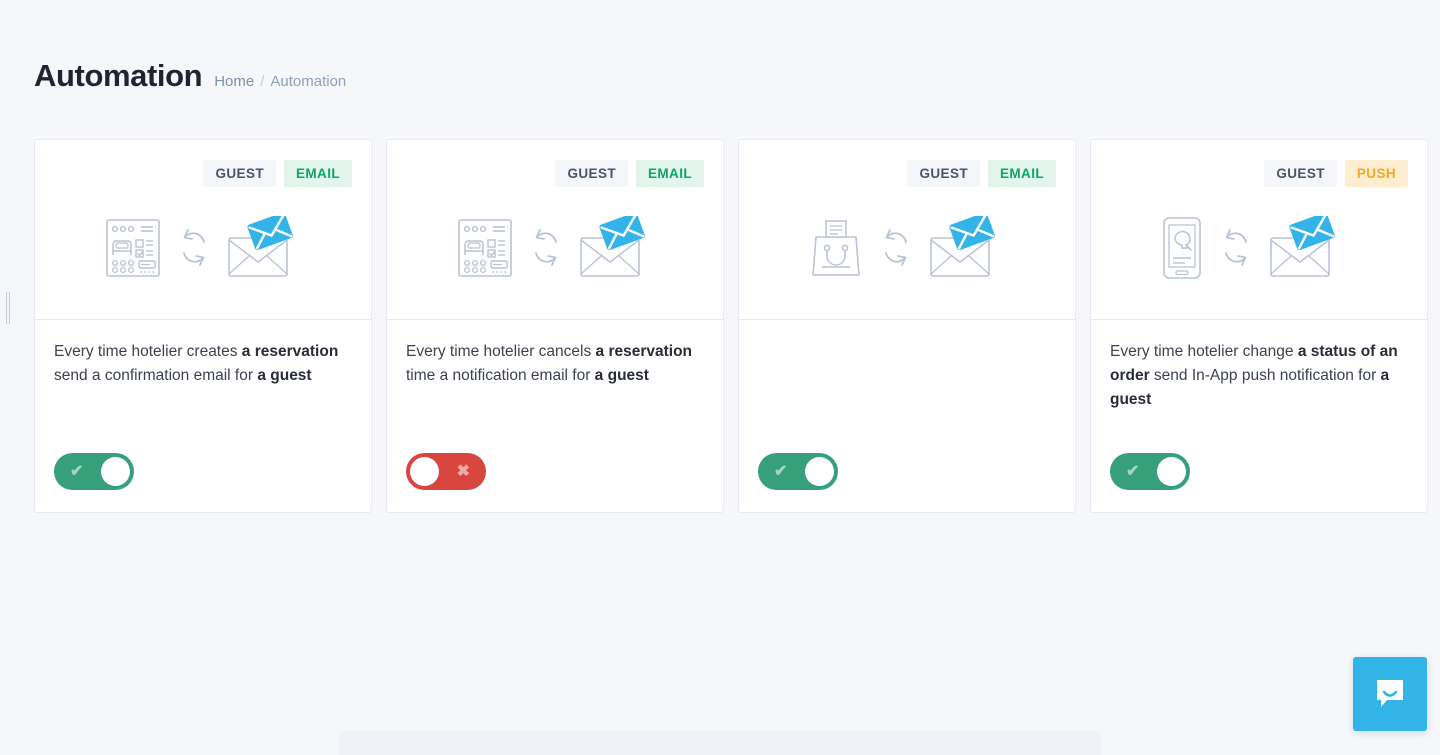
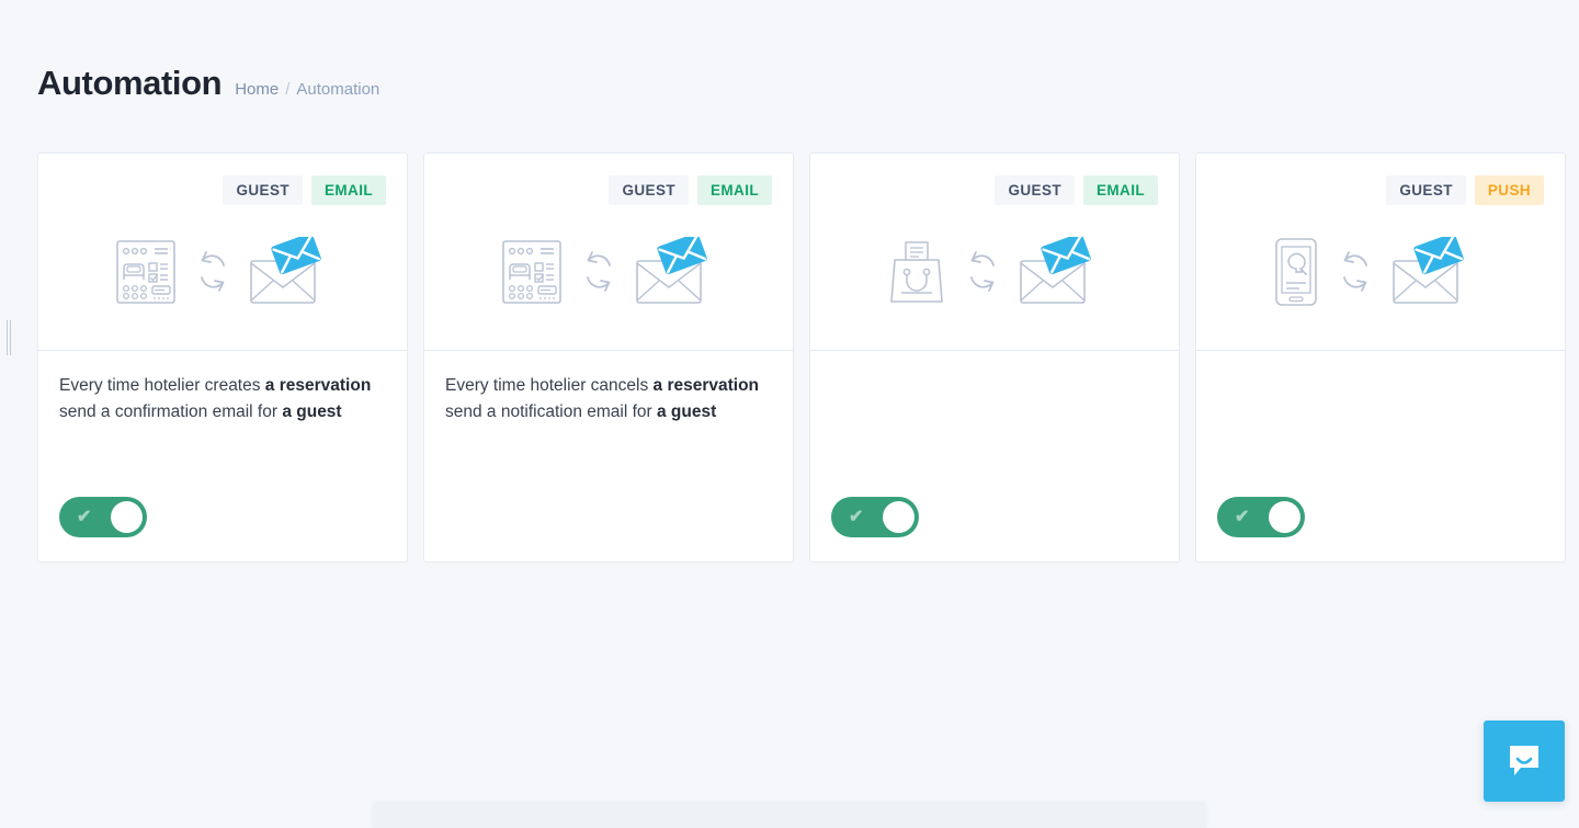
  Automation
  Home
  /
  Automation
  GUEST
  EMAIL
  Every time hotelier creates a reservation send a confirmation email for a guest
  ✔
  GUEST
  EMAIL
- Every time hotelier cancels a reservation time a notification email for a guest
+ Every time hotelier cancels a reservation send a notification email for a guest
- ✖
  GUEST
  EMAIL
  ✔
  GUEST
  PUSH
- Every time hotelier change a status of an order send In-App push notification for a guest
  ✔
